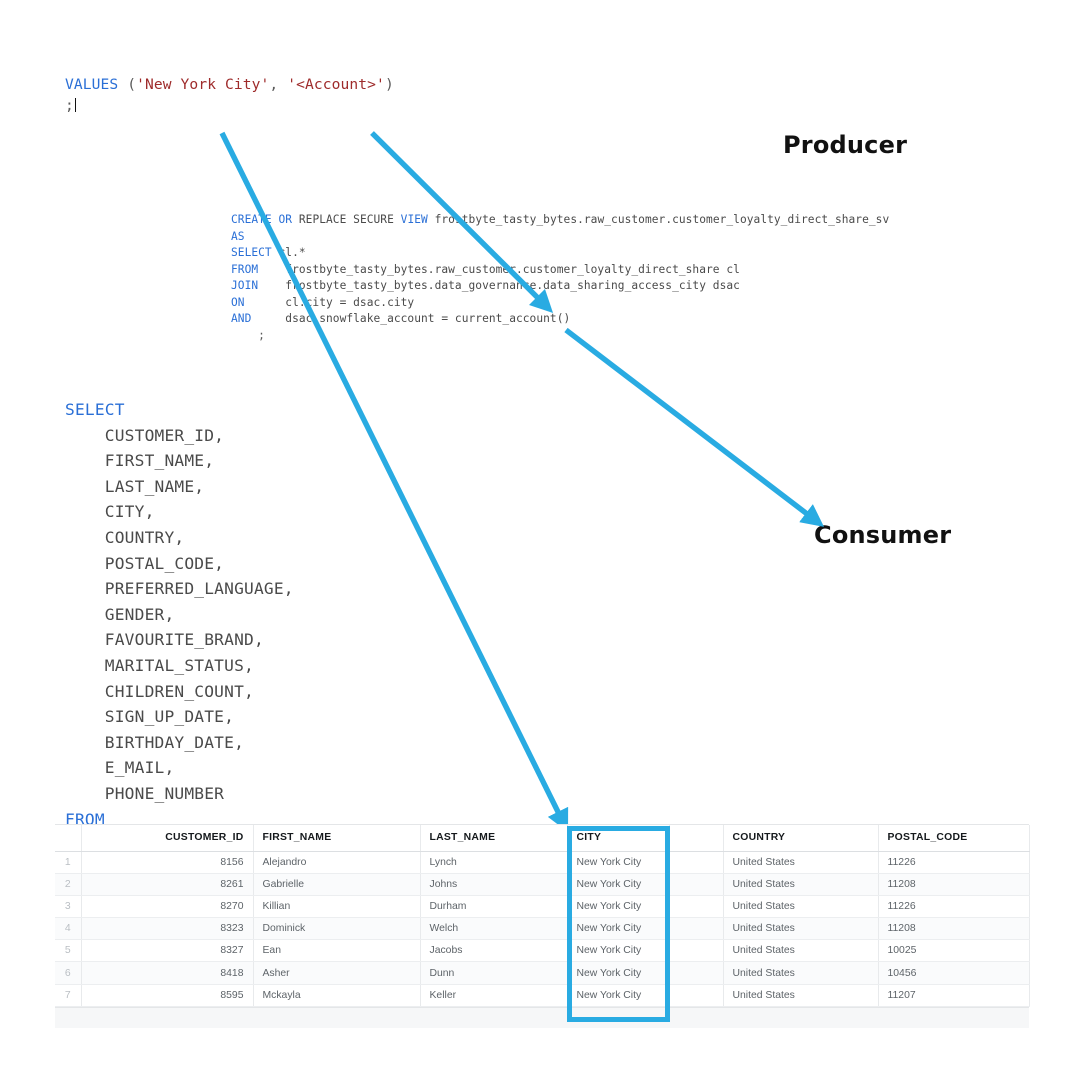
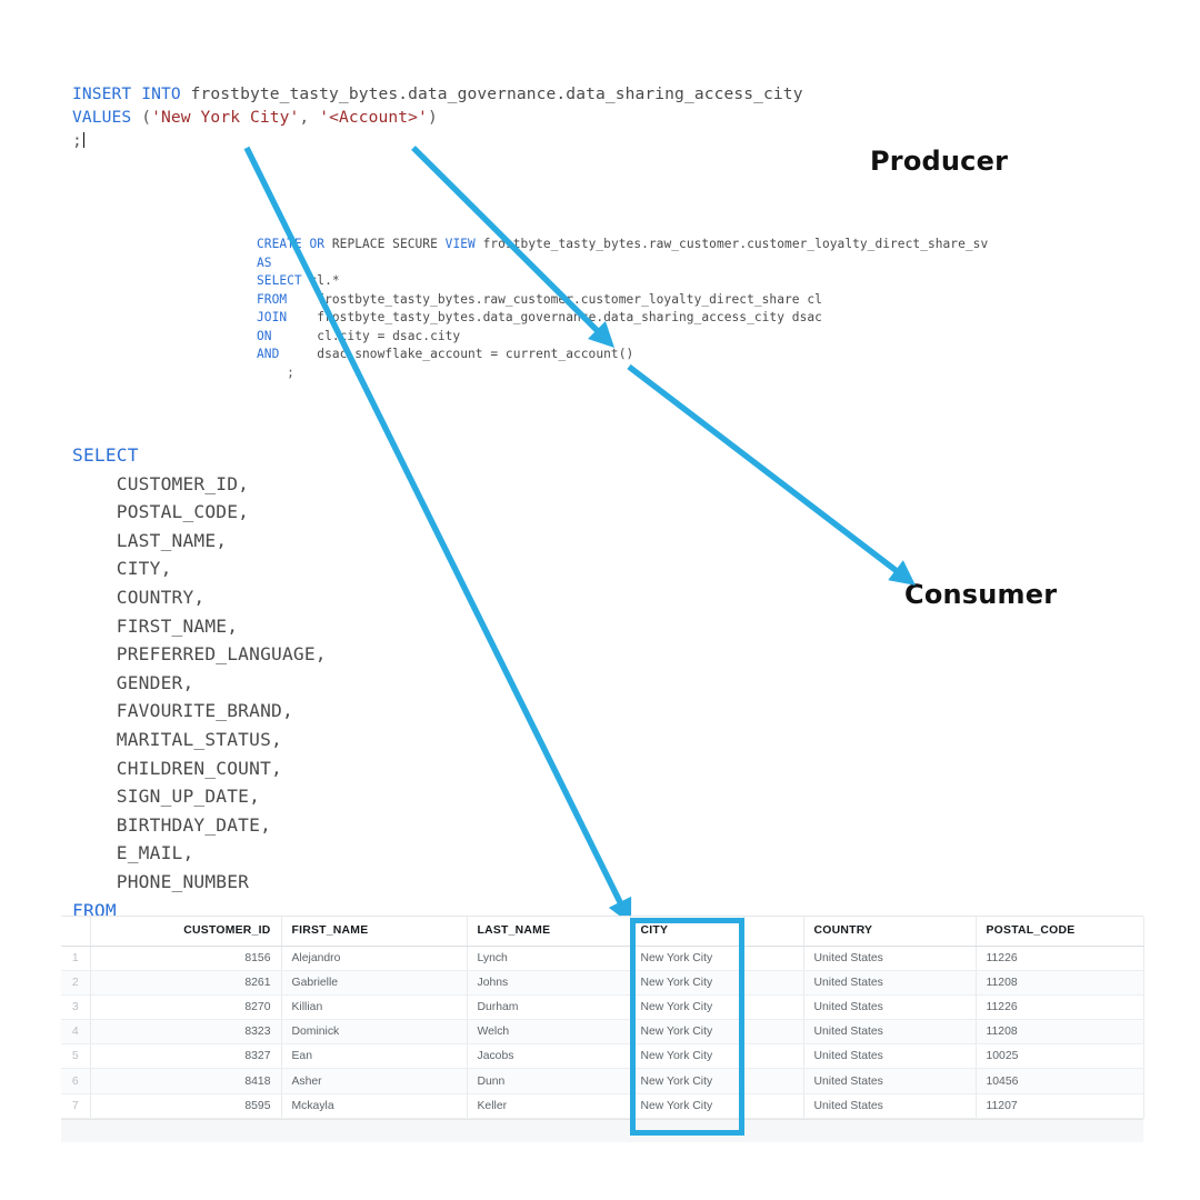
+ INSERT INTO frostbyte_tasty_bytes.data_governance.data_sharing_access_city
  VALUES ('New York City', '<Account>')
  ;
  CREATE OR REPLACE SECURE VIEW frotbyte_tasty_bytes.raw_customer.customer_loyalty_direct_share_sv
  AS
  SELECT l.*
  FROM rostbyte_tasty_bytes.raw_custom.customer_loyalty_direct_share cl
  JOIN fostbyte_tasty_bytes.data_governane.data_sharing_access_city dsac
  ON cl.city = dsac.city
  AND dsacsnowflake_account = current_account()
  ;
  SELECT
  CUSTOMER_ID,
- FIRST_NAME,
+ POSTAL_CODE,
  LAST_NAME,
  CITY,
  COUNTRY,
- POSTAL_CODE,
+ FIRST_NAME,
  PREFERRED_LANGUAGE,
  GENDER,
  FAVOURITE_BRAND,
  MARITAL_STATUS,
  CHILDREN_COUNT,
  SIGN_UP_DATE,
  BIRTHDAY_DATE,
  E_MAIL,
  PHONE_NUMBER
  FROM
  Producer
  Consumer
  	CUSTOMER_ID	FIRST_NAME	LAST_NAME	CITY		COUNTRY	POSTAL_CODE
  1	8156	Alejandro	Lynch	New York City		United States	11226
  2	8261	Gabrielle	Johns	New York City		United States	11208
  3	8270	Killian	Durham	New York City		United States	11226
  4	8323	Dominick	Welch	New York City		United States	11208
  5	8327	Ean	Jacobs	New York City		United States	10025
  6	8418	Asher	Dunn	New York City		United States	10456
  7	8595	Mckayla	Keller	New York City		United States	11207
